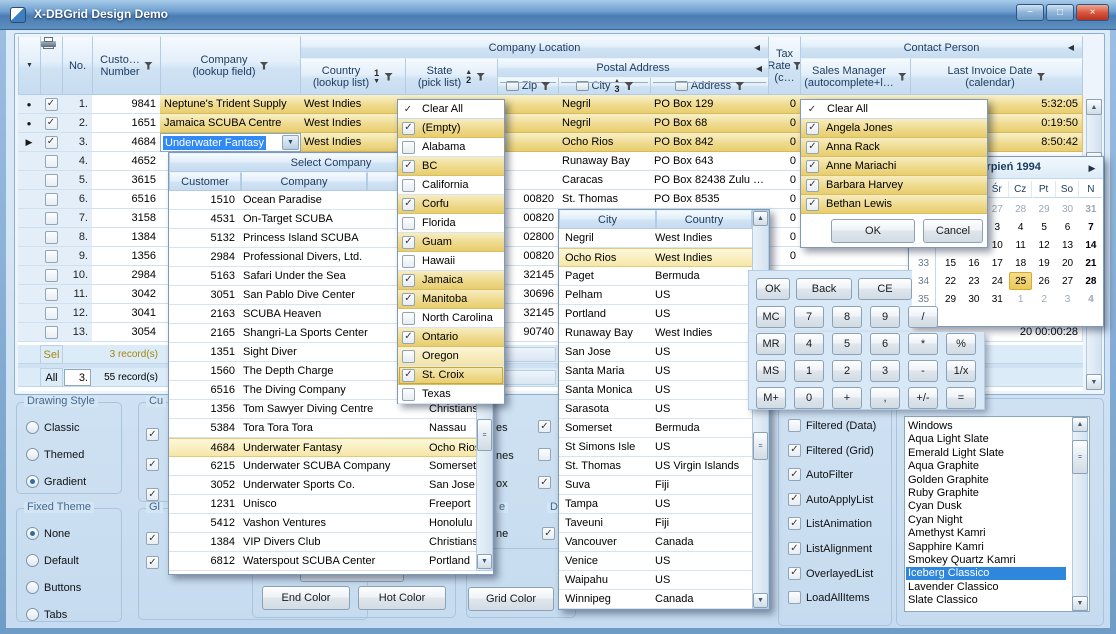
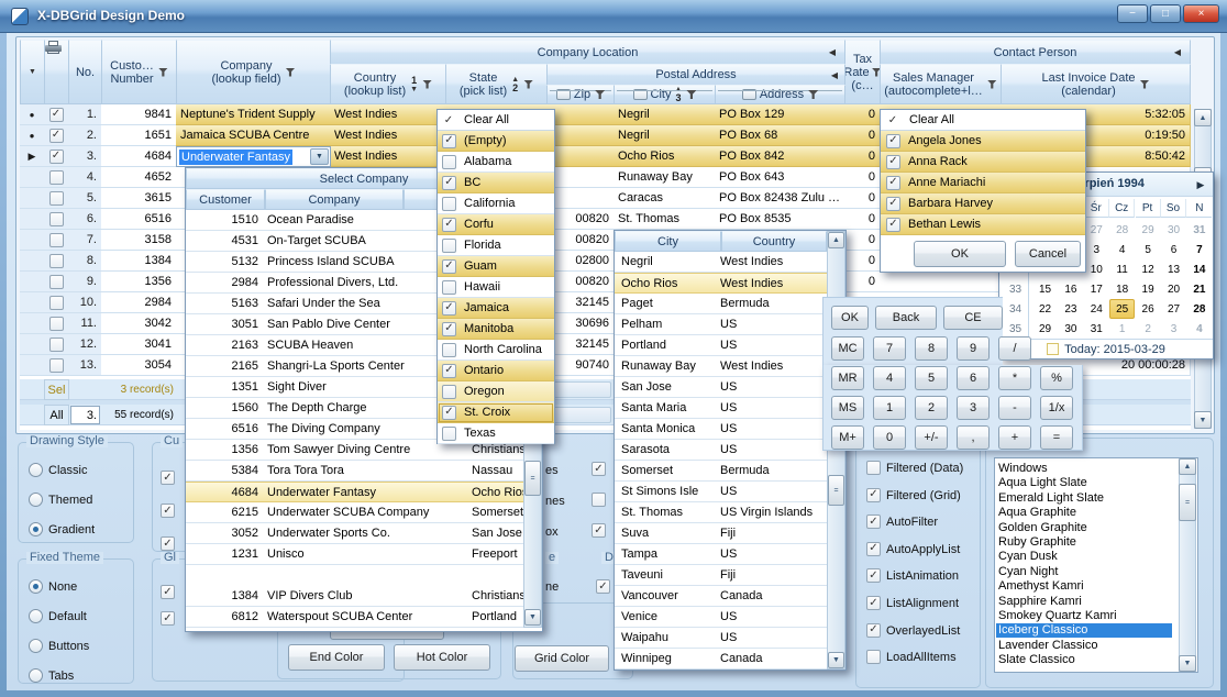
  X-DBGrid Design Demo
  −
  □
  ×
  No.
  Custo…
  Number
  Company
  (lookup field)
  Company Location
  ◀
  Tax
  Rate
  (c…
  Contact Person
  ◀
  Country
  (lookup list)
  1
  State
  (pick list)
  2
  Postal Address
  ◀
  Sales Manager
  (autocomplete+l…
  Last Invoice Date
  (calendar)
  Zip
  City
  3
  Address
  ●
  ✓
  1.
  9841
  Neptune's Trident Supply
  West Indies
  Negril
  PO Box 129
  0
  5:32:05
  ●
  ✓
  2.
  1651
  Jamaica SCUBA Centre
  West Indies
  Negril
  PO Box 68
  0
  0:19:50
  ▶
  ✓
  3.
  4684
  West Indies
  Ocho Rios
  PO Box 842
  0
  8:50:42
  4.
  4652
  Runaway Bay
  PO Box 643
  0
  5.
  3615
  Caracas
  PO Box 82438 Zulu …
  0
  6.
  6516
  00820
  St. Thomas
  PO Box 8535
  0
  7.
  3158
  00820
  0
  8.
  1384
  02800
  0
  9.
  1356
  00820
  0
  10.
  2984
  32145
  11.
  3042
  30696
  12.
  3041
  32145
  13.
  3054
  90740
  20 00:00:28
  Underwater Fantasy
  Sel
  3 record(s)
  All
  3.
  55 record(s)
  Drawing Style
  Classic
  Themed
  Gradient
  Fixed Theme
  None
  Default
  Buttons
  Tabs
  Cu
  ✓
  ✓
  ✓
  Gl
  ✓
  ✓
  es
  ✓
  nes
  ox
  ✓
  e
  ne
  ✓
  End Color
  Hot Color
  Grid Color
  Filtered (Data)
  ✓
  Filtered (Grid)
  ✓
  AutoFilter
  ✓
  AutoApplyList
  ✓
  ListAnimation
  ✓
  ListAlignment
  ✓
  OverlayedList
  LoadAllItems
  Windows
  Aqua Light Slate
  Emerald Light Slate
  Aqua Graphite
  Golden Graphite
  Ruby Graphite
  Cyan Dusk
  Cyan Night
  Amethyst Kamri
  Sapphire Kamri
  Smokey Quartz Kamri
  Iceberg Classico
  Lavender Classico
  Slate Classico
  Select Company
  Customer
  Company
  1510
  Ocean Paradise
  4531
  On-Target SCUBA
  5132
  Princess Island SCUBA
  2984
  Professional Divers, Ltd.
  5163
  Safari Under the Sea
  3051
  San Pablo Dive Center
  2163
  SCUBA Heaven
  2165
  Shangri-La Sports Center
  1351
  Sight Diver
  1560
  The Depth Charge
  6516
  The Diving Company
  1356
  Tom Sawyer Diving Centre
  5384
  Tora Tora Tora
  Nassau
  4684
  Underwater Fantasy
  Ocho Rio
  6215
  Underwater SCUBA Company
  Somerset
  3052
  Underwater Sports Co.
  San Jose
  1231
  Unisco
  Freeport
- 5412
- Vashon Ventures
- Honolulu
  1384
  VIP Divers Club
  6812
  Waterspout SCUBA Center
  Portland
  ✓
  Clear All
  ✓
  (Empty)
  Alabama
  ✓
  BC
  California
  ✓
  Corfu
  Florida
  ✓
  Guam
  Hawaii
  ✓
  Jamaica
  ✓
  Manitoba
  North Carolina
  ✓
  Ontario
  Oregon
  ✓
  St. Croix
  Texas
  City
  Country
  Negril
  West Indies
  Ocho Rios
  West Indies
  Paget
  Bermuda
  Pelham
  US
  Portland
  US
  Runaway Bay
  West Indies
  San Jose
  US
  Santa Maria
  US
  Santa Monica
  US
  Sarasota
  US
  Somerset
  Bermuda
  St Simons Isle
  US
  St. Thomas
  US Virgin Islands
  Suva
  Fiji
  Tampa
  US
  Taveuni
  Fiji
  Vancouver
  Canada
  Venice
  US
  Waipahu
  US
  Winnipeg
  Canada
  rpień 1994
  ▶
  Śr
  Cz
  Pt
  So
  N
  27
  28
  29
  30
  31
  3
  4
  5
  6
  7
  10
  11
  12
  13
  14
  33
  15
  16
  17
  18
  19
  20
  21
  34
  22
  23
  24
  25
  26
  27
  28
  35
  29
  30
  31
  1
  2
  3
  4
+ Today: 2015-03-29
  OK
  Back
  CE
  MC
  7
  8
  9
  /
  MR
  4
  5
  6
  *
  %
  MS
  1
  2
  3
  -
  1/x
  M+
  0
- +
+ +/-
  ,
- +/-
+ +
  =
  ✓
  Clear All
  ✓
  Angela Jones
  ✓
  Anna Rack
  ✓
  Anne Mariachi
  ✓
  Barbara Harvey
  ✓
  Bethan Lewis
  OK
  Cancel
